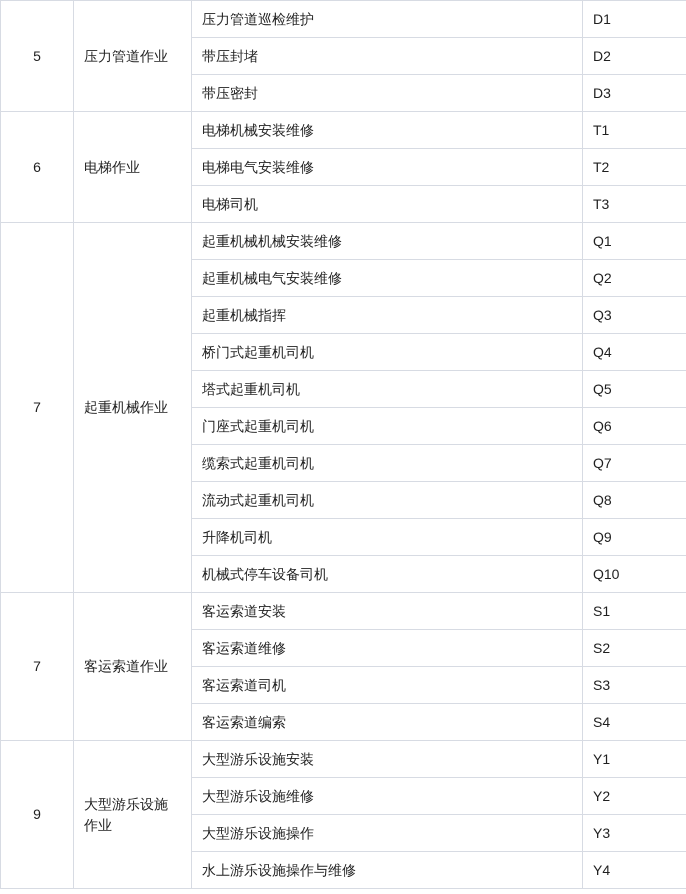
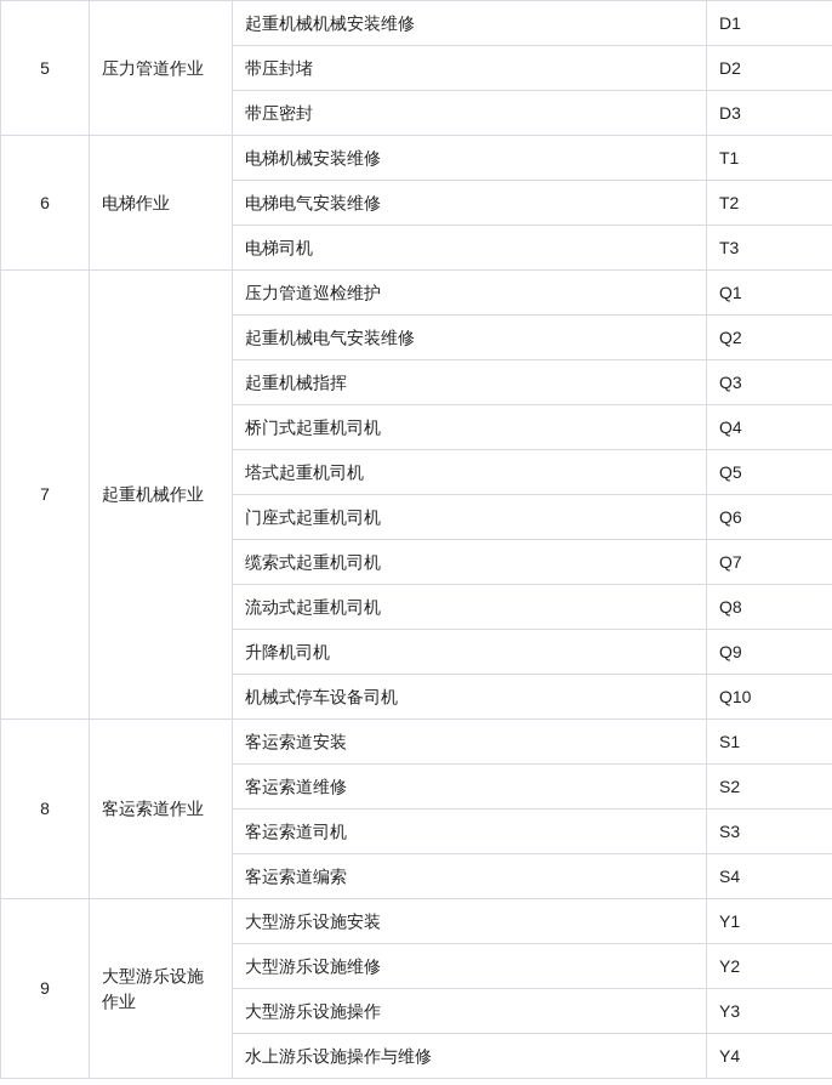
- 5	压力管道作业	压力管道巡检维护	D1
+ 5	压力管道作业	起重机械机械安装维修	D1
  带压封堵	D2
  带压密封	D3
  6	电梯作业	电梯机械安装维修	T1
  电梯电气安装维修	T2
  电梯司机	T3
- 7	起重机械作业	起重机械机械安装维修	Q1
+ 7	起重机械作业	压力管道巡检维护	Q1
  起重机械电气安装维修	Q2
  起重机械指挥	Q3
  桥门式起重机司机	Q4
  塔式起重机司机	Q5
  门座式起重机司机	Q6
  缆索式起重机司机	Q7
  流动式起重机司机	Q8
  升降机司机	Q9
  机械式停车设备司机	Q10
- 7	客运索道作业	客运索道安装	S1
+ 8	客运索道作业	客运索道安装	S1
  客运索道维修	S2
  客运索道司机	S3
  客运索道编索	S4
  9	大型游乐设施作业	大型游乐设施安装	Y1
  大型游乐设施维修	Y2
  大型游乐设施操作	Y3
  水上游乐设施操作与维修	Y4
